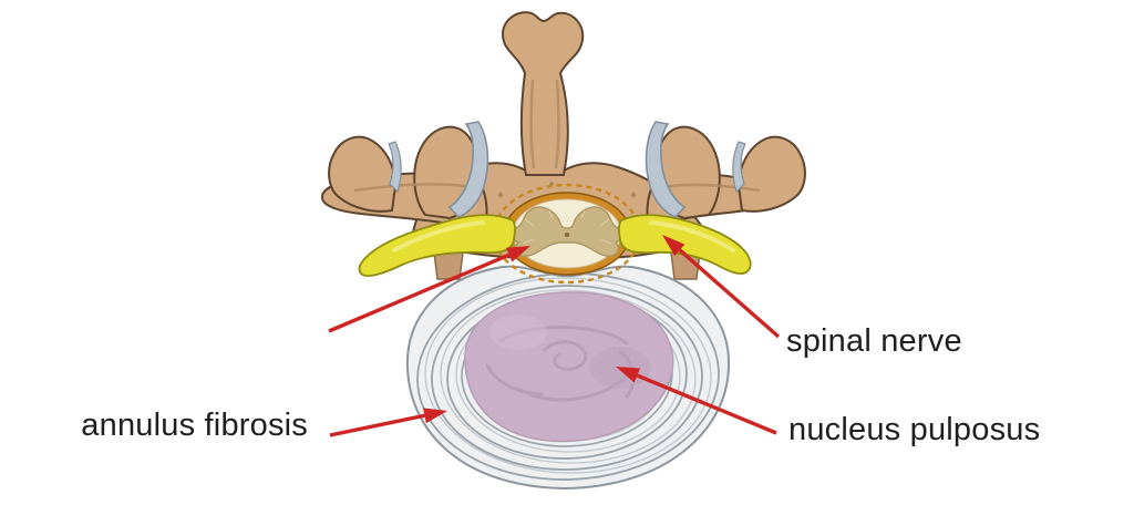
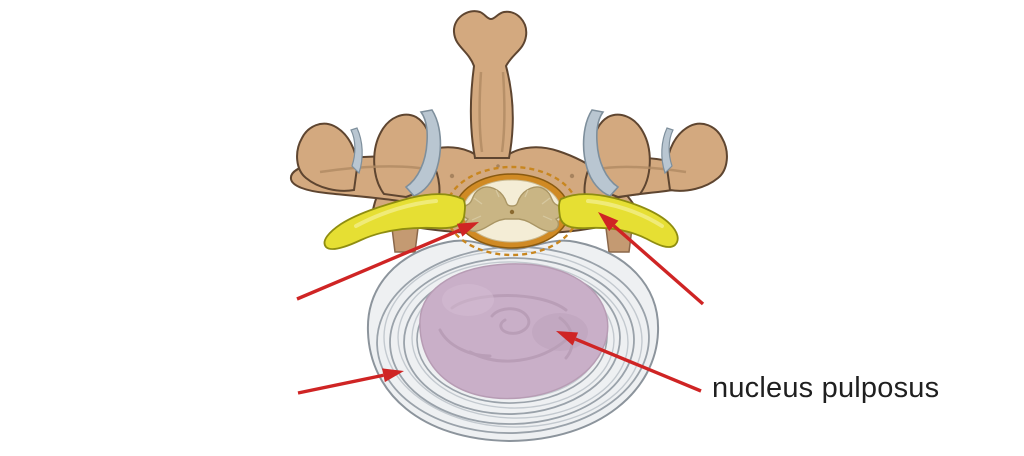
- annulus fibrosis
- spinal nerve
  nucleus pulposus
